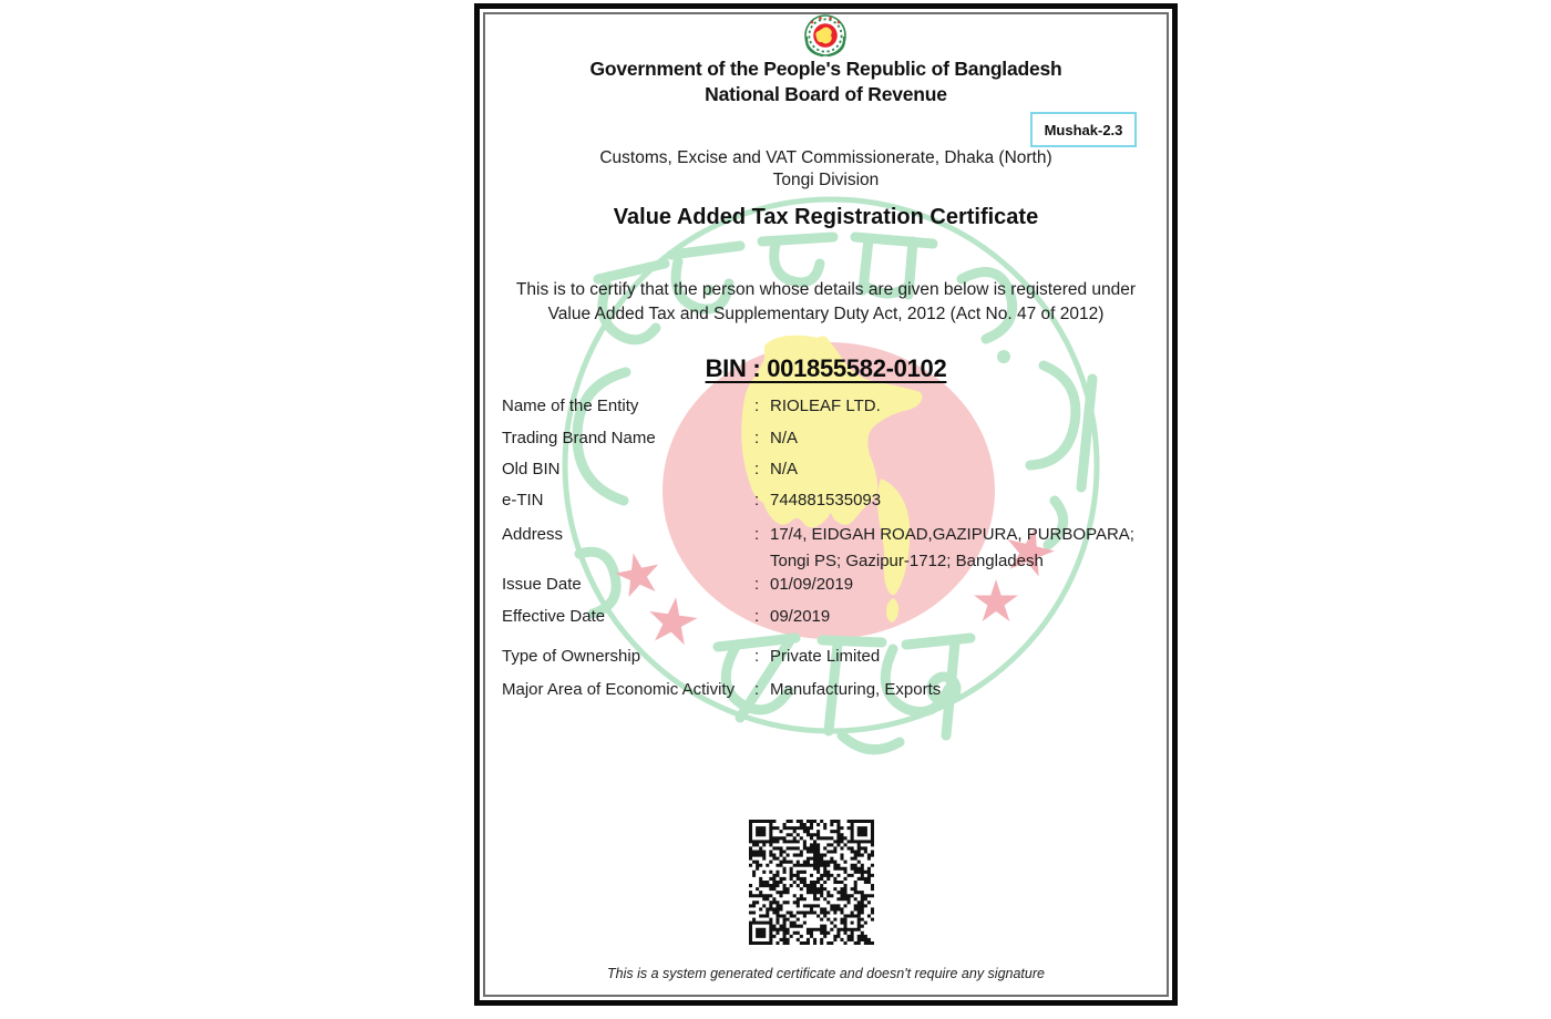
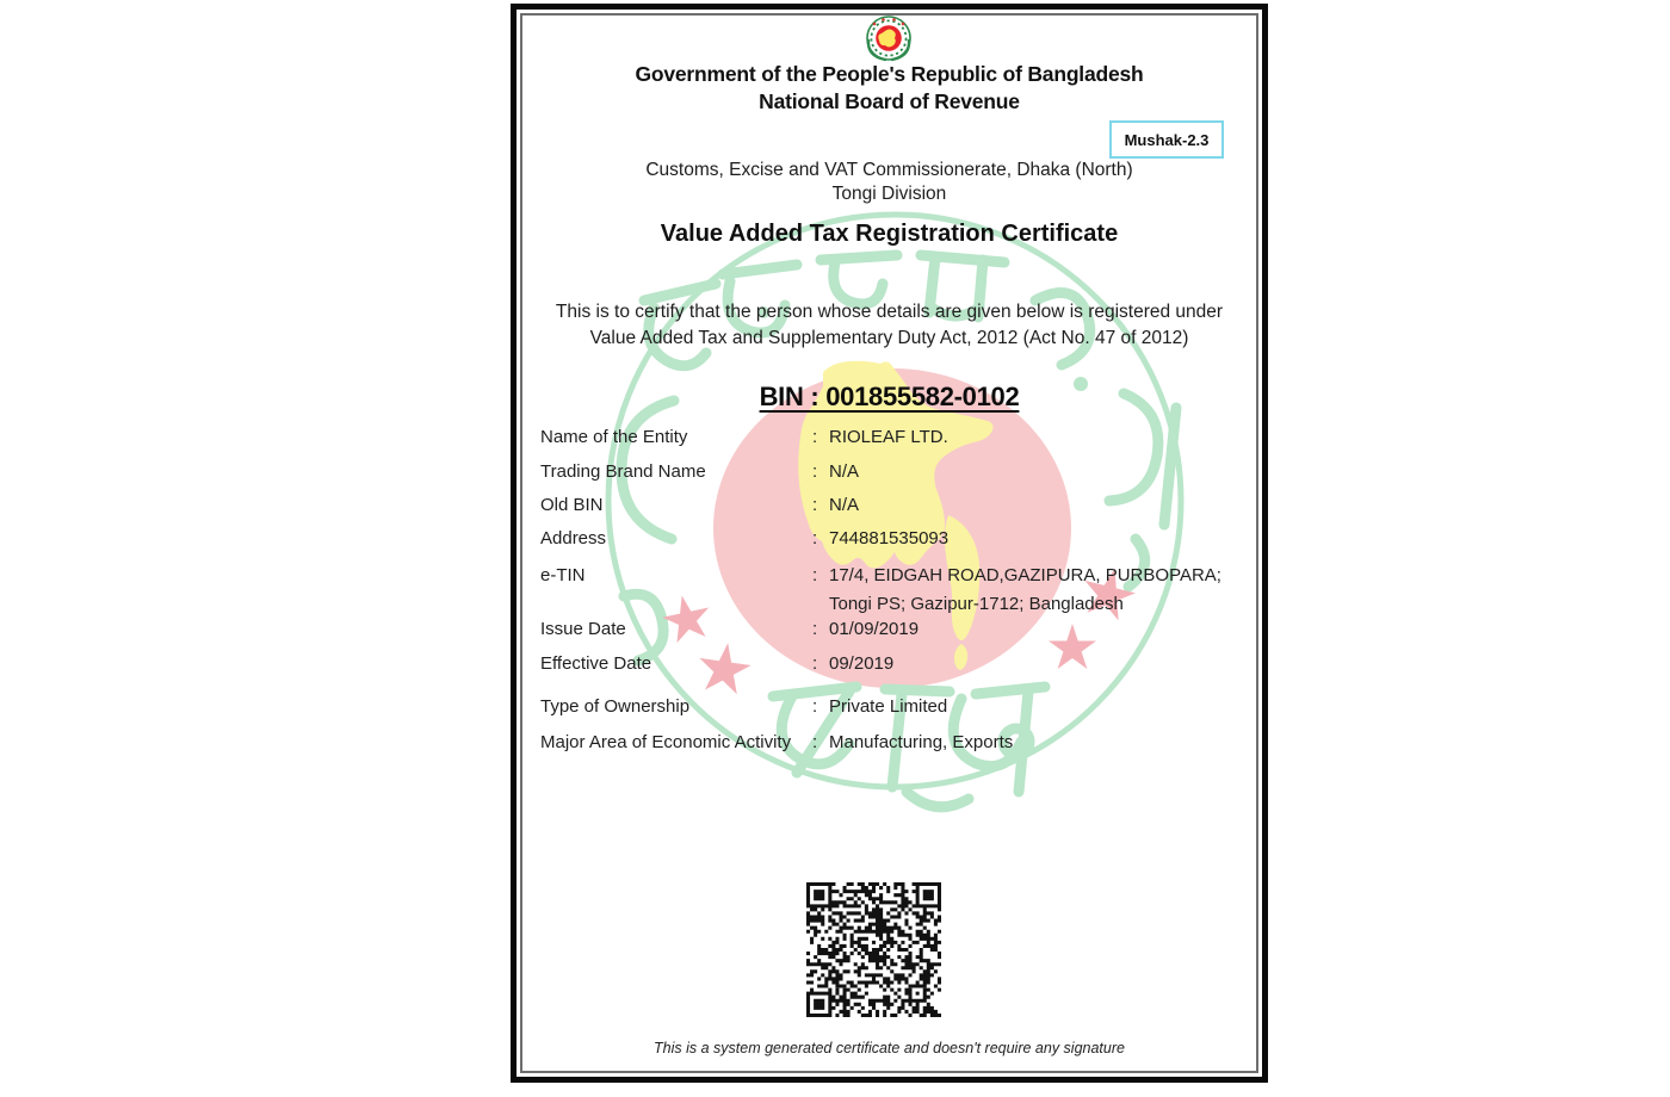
  Government of the People's Republic of Bangladesh
  National Board of Revenue
  Mushak-2.3
  Customs, Excise and VAT Commissionerate, Dhaka (North)
  Tongi Division
  Value Added Tax Registration Certificate
  This is to certify that the person whose details are given below is registered under
  Value Added Tax and Supplementary Duty Act, 2012 (Act No. 47 of 2012)
  BIN : 001855582-0102
  Name of the Entity
  :
  RIOLEAF LTD.
  Trading Brand Name
  :
  N/A
  Old BIN
  :
  N/A
- e-TIN
+ Address
  :
  744881535093
- Address
+ e-TIN
  :
  17/4, EIDGAH ROAD,GAZIPURA, PURBOPARA; Tongi PS; Gazipur-1712; Bangladesh
  Issue Date
  :
  01/09/2019
  Effective Date
  :
  09/2019
  Type of Ownership
  :
  Private Limited
  Major Area of Economic Activity
  :
  Manufacturing, Exports
  This is a system generated certificate and doesn't require any signature
